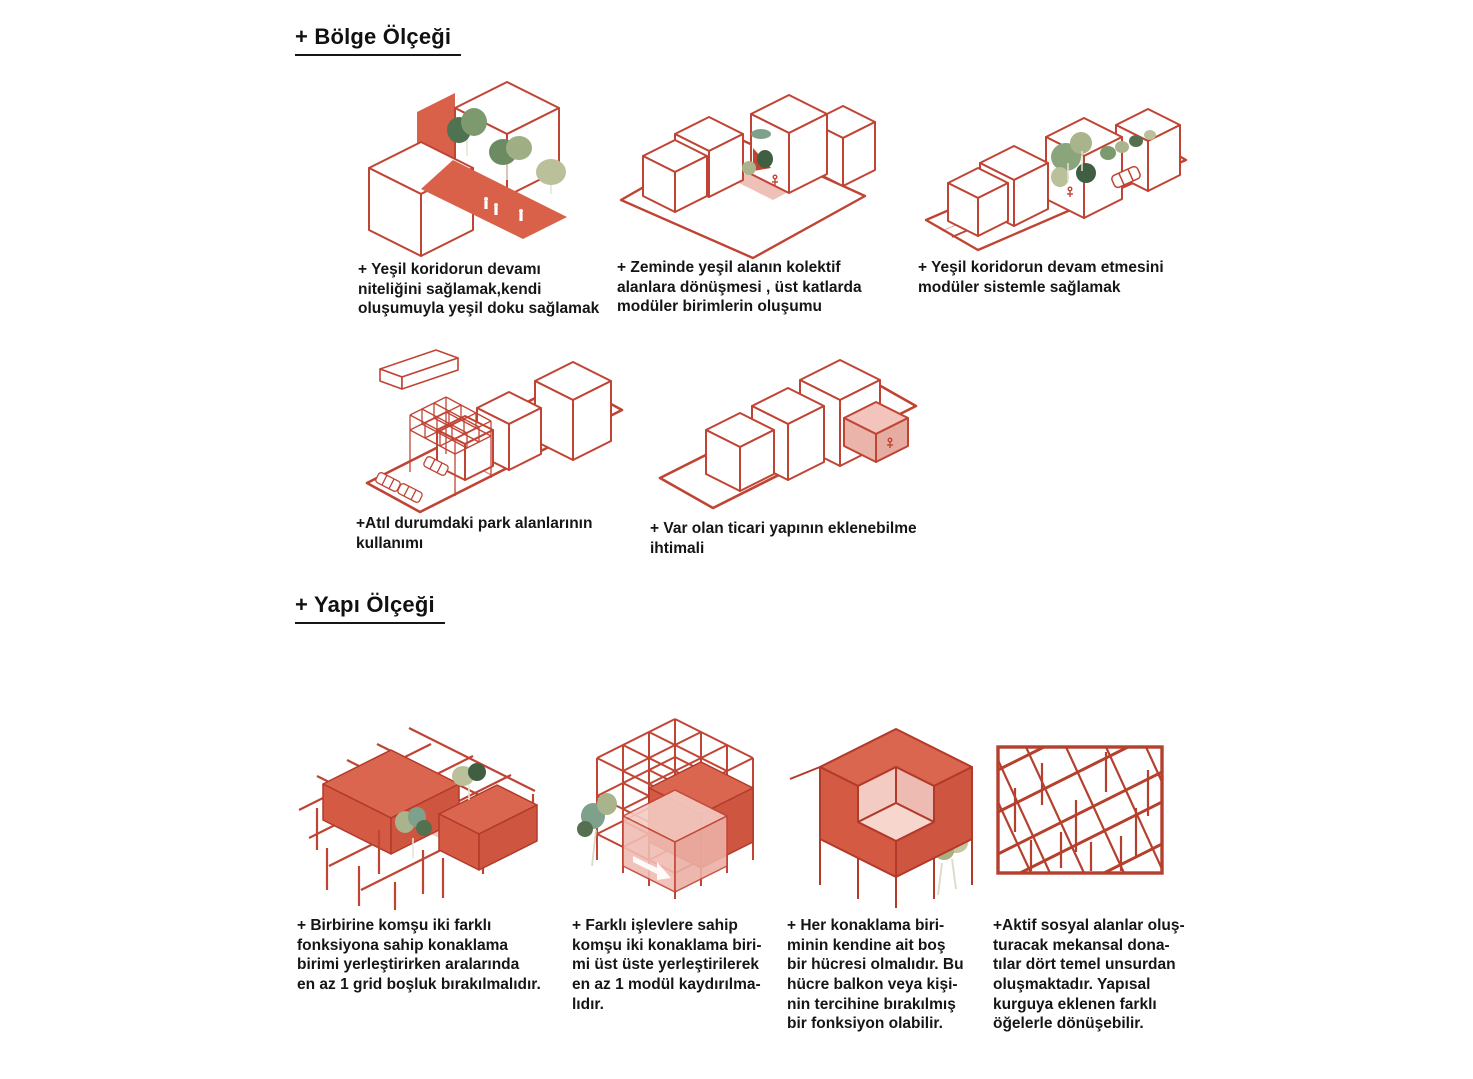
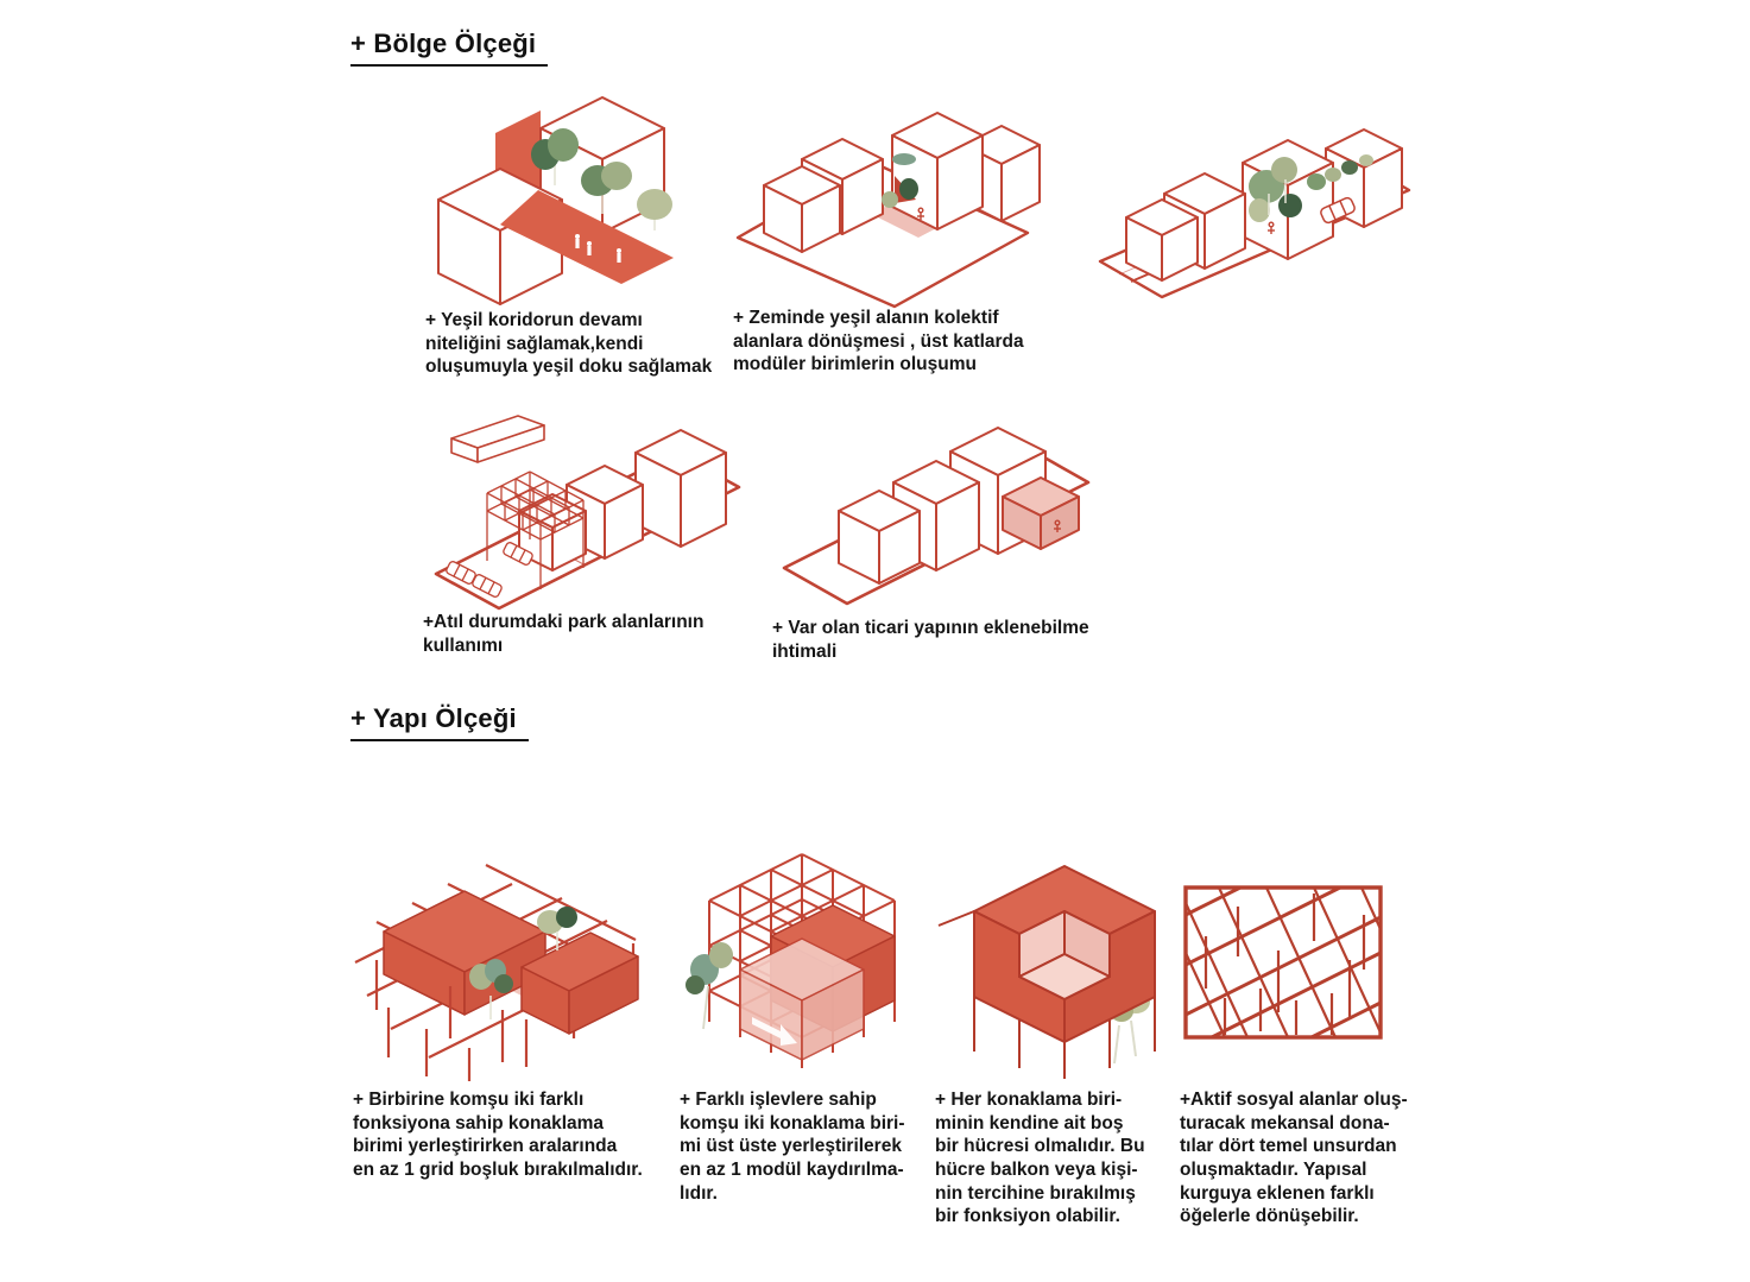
  + Bölge Ölçeği
  + Yeşil koridorun devamı
  niteliğini sağlamak,kendi
  oluşumuyla yeşil doku sağlamak
  + Zeminde yeşil alanın kolektif
  alanlara dönüşmesi , üst katlarda
  modüler birimlerin oluşumu
- + Yeşil koridorun devam etmesini
- modüler sistemle sağlamak
  +Atıl durumdaki park alanlarının
  kullanımı
  + Var olan ticari yapının eklenebilme
  ihtimali
  + Yapı Ölçeği
  + Birbirine komşu iki farklı
  fonksiyona sahip konaklama
  birimi yerleştirirken aralarında
  en az 1 grid boşluk bırakılmalıdır.
  + Farklı işlevlere sahip
  komşu iki konaklama biri-
  mi üst üste yerleştirilerek
  en az 1 modül kaydırılma-
  lıdır.
  + Her konaklama biri-
  minin kendine ait boş
  bir hücresi olmalıdır. Bu
  hücre balkon veya kişi-
  nin tercihine bırakılmış
  bir fonksiyon olabilir.
  +Aktif sosyal alanlar oluş-
  turacak mekansal dona-
  tılar dört temel unsurdan
  oluşmaktadır. Yapısal
  kurguya eklenen farklı
  öğelerle dönüşebilir.
